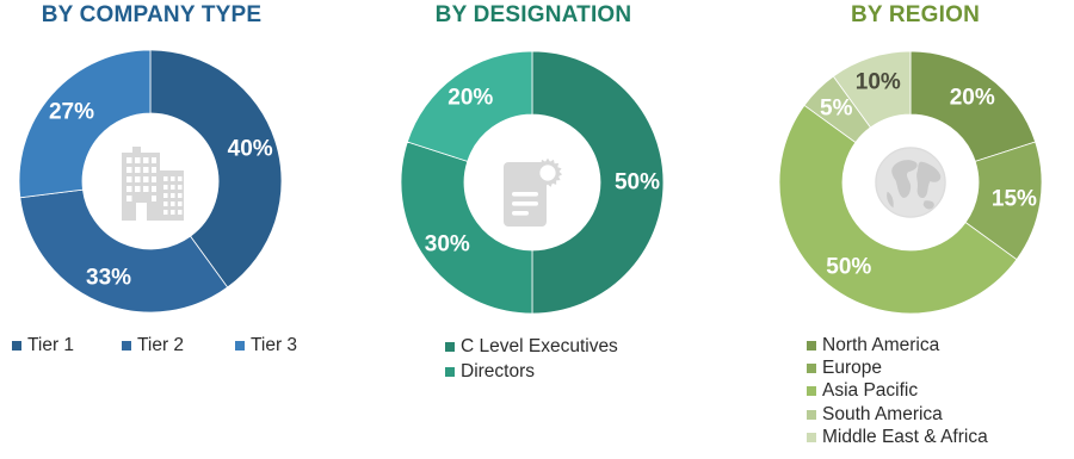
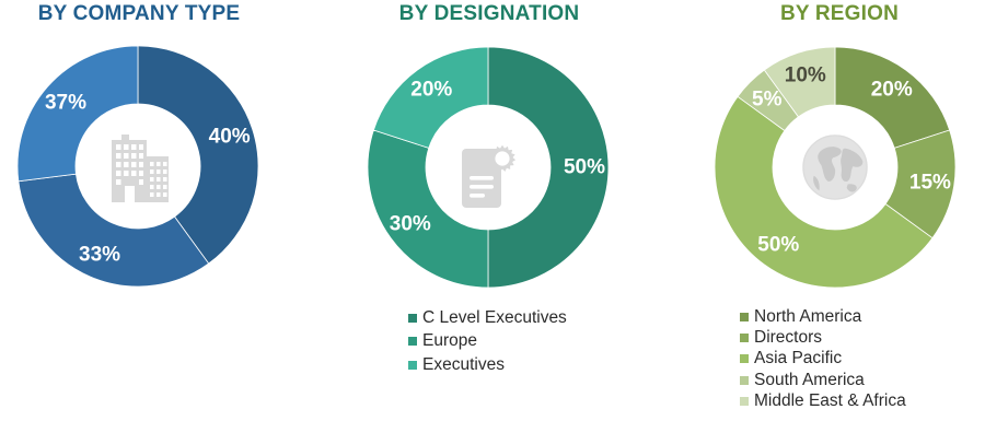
  BY COMPANY TYPE
- Tier 1
- Tier 2
- Tier 3
  40%
  33%
- 27%
+ 37%
  BY DESIGNATION
  C Level Executives
- Directors
+ Europe
+ Executives
  50%
  30%
  20%
  BY REGION
  North America
- Europe
+ Directors
  Asia Pacific
  South America
  Middle East & Africa
  20%
  15%
  50%
  5%
  10%
